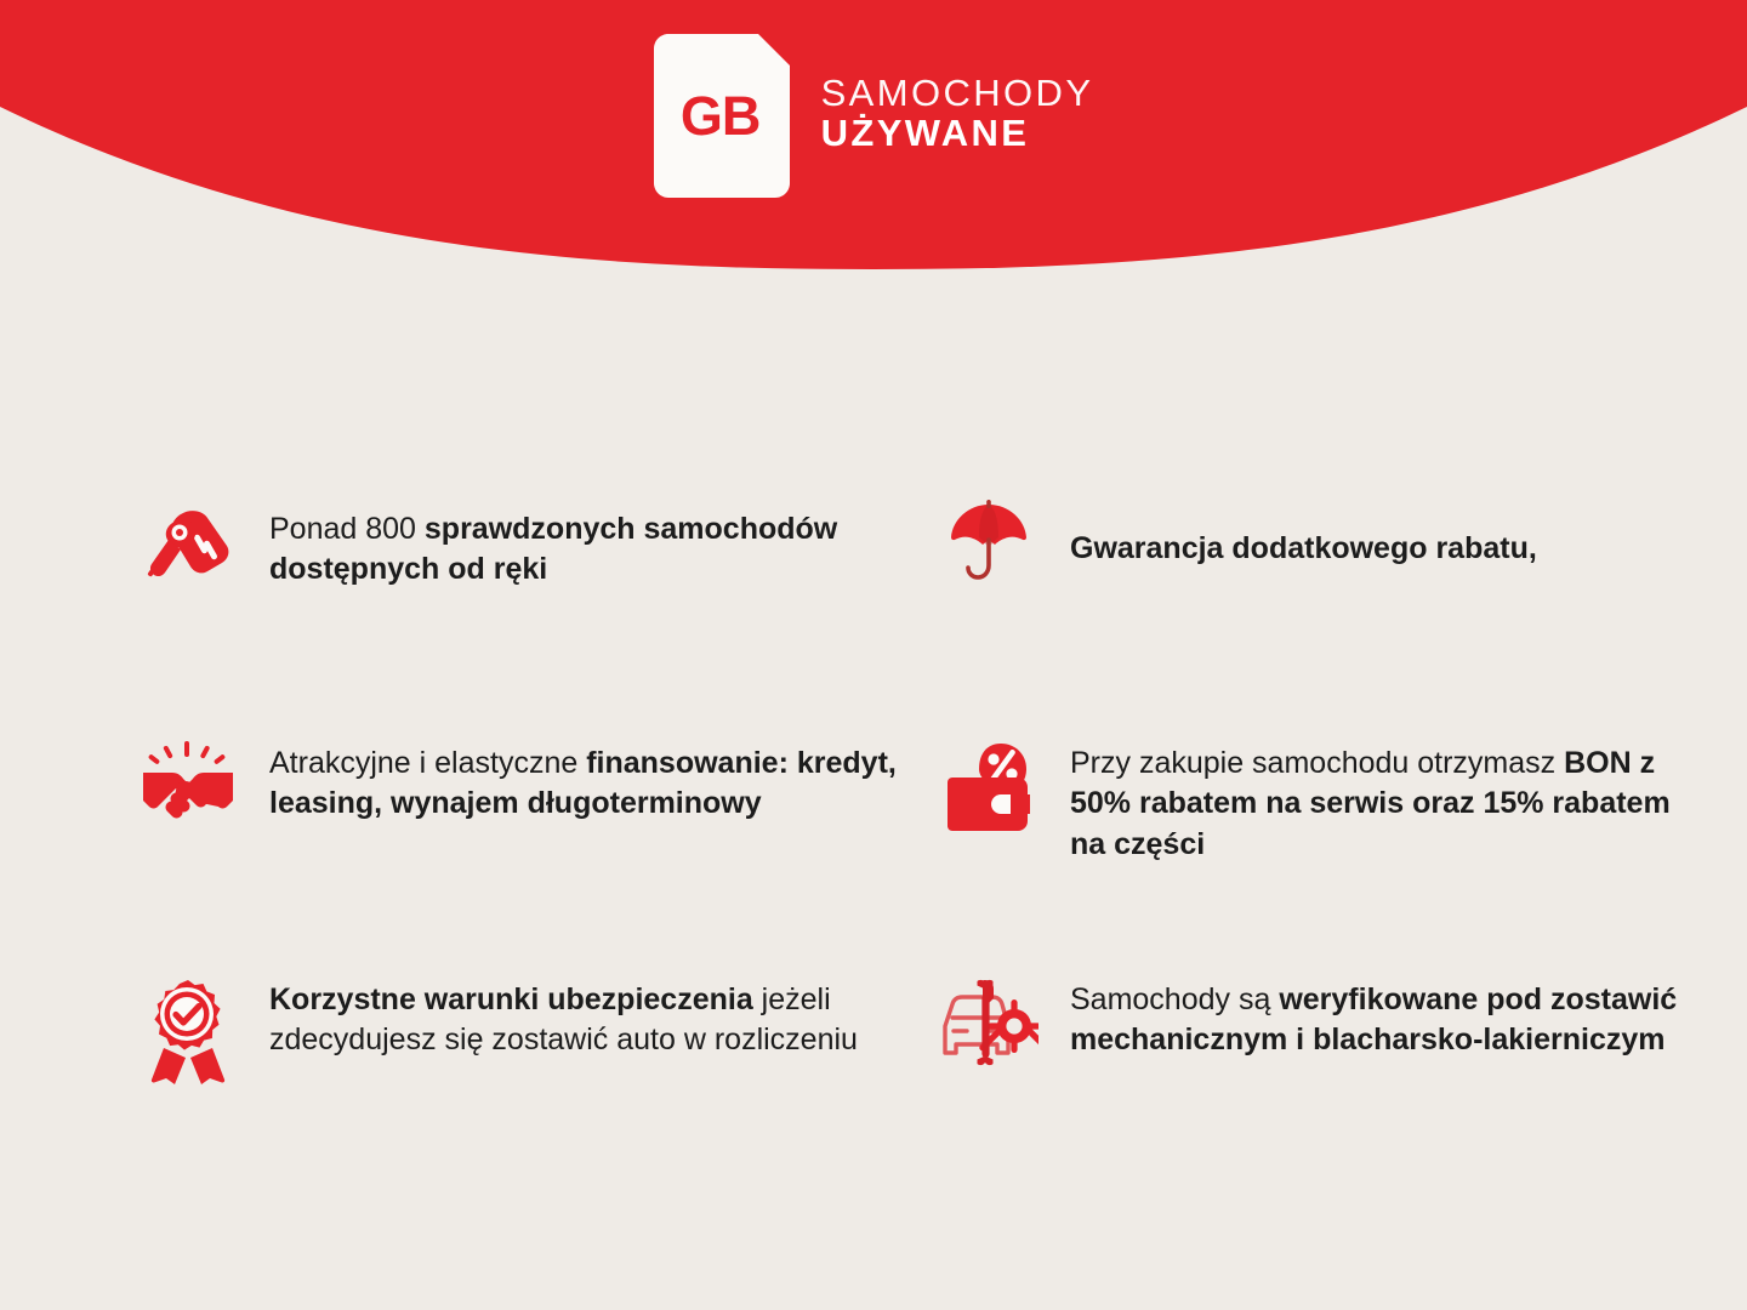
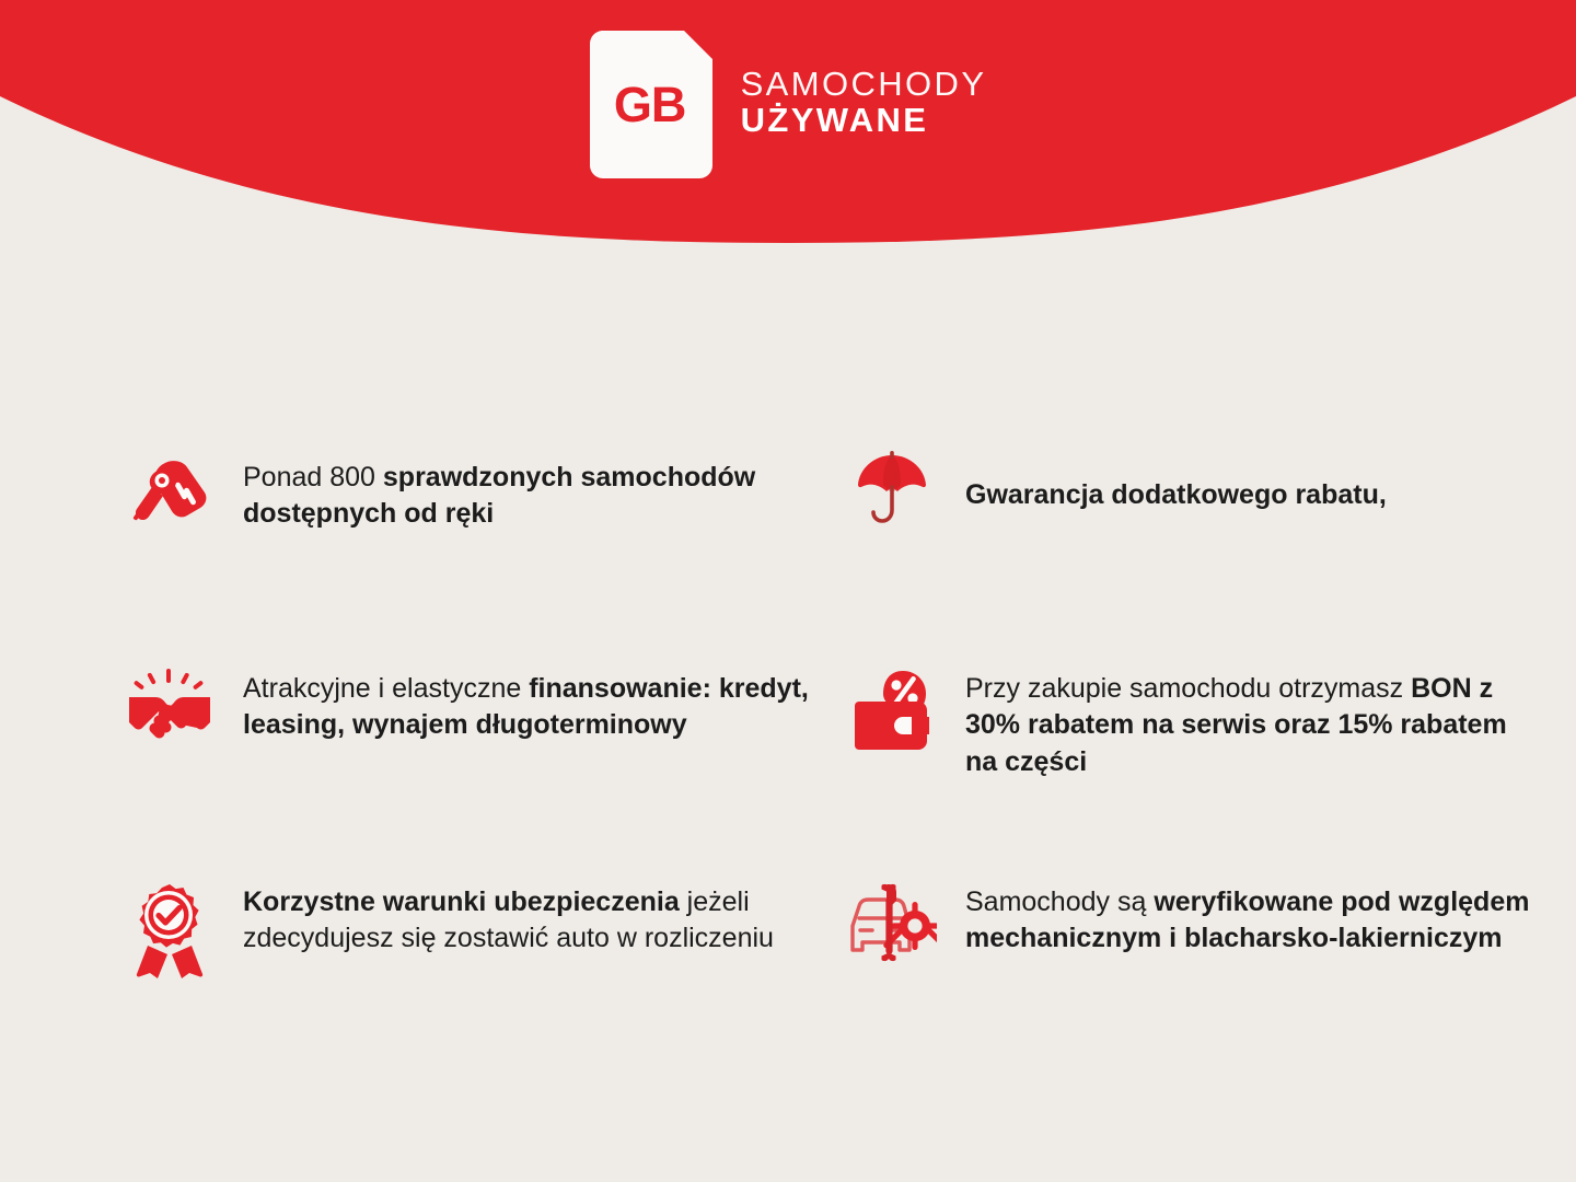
  GB
  SAMOCHODY
  UŻYWANE
  Ponad 800 sprawdzonych samochodów dostępnych od ręki
  Gwarancja dodatkowego rabatu,
  Atrakcyjne i elastyczne finansowanie: kredyt, leasing, wynajem długoterminowy
- Przy zakupie samochodu otrzymasz BON z 50% rabatem na serwis oraz 15% rabatem na części
+ Przy zakupie samochodu otrzymasz BON z 30% rabatem na serwis oraz 15% rabatem na części
  Korzystne warunki ubezpieczenia jeżeli zdecydujesz się zostawić auto w rozliczeniu
- Samochody są weryfikowane pod zostawić mechanicznym i blacharsko-lakierniczym
+ Samochody są weryfikowane pod względem mechanicznym i blacharsko-lakierniczym
